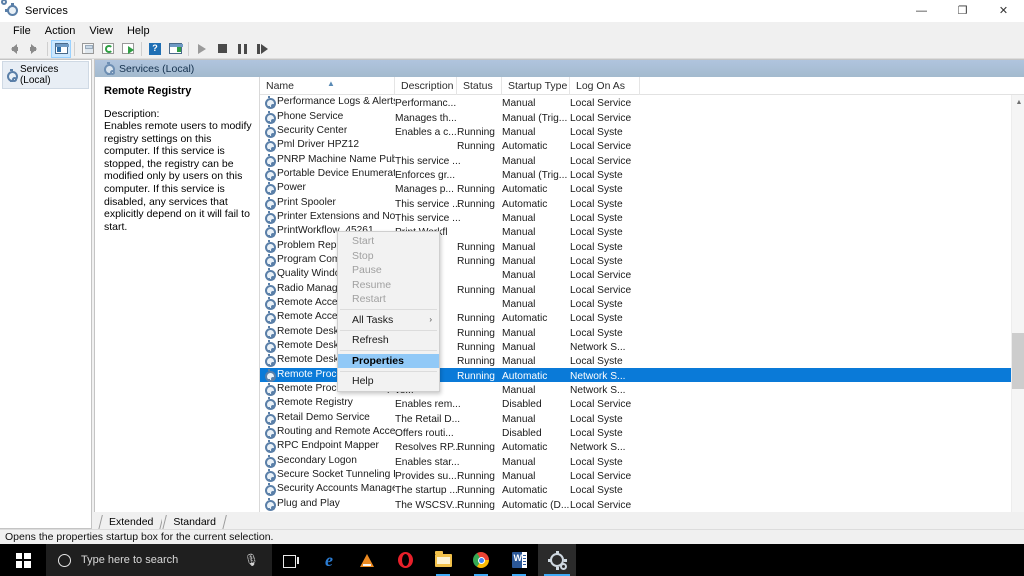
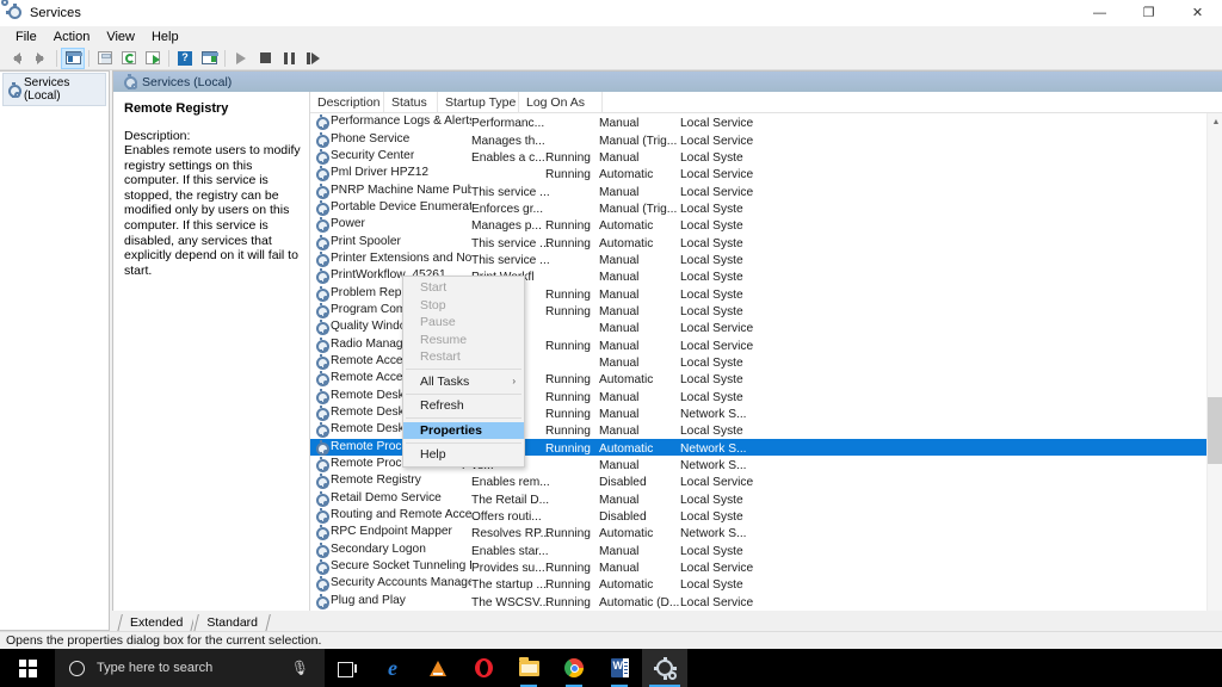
  Services
  —
  ❐
  ✕
  File
  Action
  View
  Help
  ?
  Services (Local)
  Services (Local)
  Remote Registry
  Description:
  Enables remote users to modify registry settings on this computer. If this service is stopped, the registry can be modified only by users on this computer. If this service is disabled, any services that explicitly depend on it will fail to start.
- Name
- ▲
  Description
  Status
  Startup Type
  Log On As
  Performance Logs & Alert
  Performanc...
  Manual
  Local Service
  Phone Service
  Manages th...
  Manual (Trig...
  Local Service
  Security Center
  Enables a c...
  Running
  Manual
  Local Syste
  Pml Driver HPZ12
  Running
  Automatic
  Local Service
  PNRP Machine Name Pub
  This service ...
  Manual
  Local Service
  Portable Device Enumerat
  Enforces gr...
  Manual (Trig...
  Local Syste
  Power
  Manages p...
  Running
  Automatic
  Local Syste
  Print Spooler
  This service ...
  Running
  Automatic
  Local Syste
  Printer Extensions and No
  This service ...
  Manual
  Local Syste
  Manual
  Local Syste
  Running
  Manual
  Local Syste
  Running
  Manual
  Local Syste
  Manual
  Local Service
  Running
  Manual
  Local Service
  Manual
  Local Syste
  Running
  Automatic
  Local Syste
  Running
  Manual
  Local Syste
  Running
  Manual
  Network S...
  Running
  Manual
  Local Syste
  Running
  Automatic
  Network S...
  Manual
  Network S...
  Remote Registry
  Enables rem...
  Disabled
  Local Service
  Retail Demo Service
  The Retail D...
  Manual
  Local Syste
  Routing and Remote Acce
  Offers routi...
  Disabled
  Local Syste
  RPC Endpoint Mapper
  Resolves RP...
  Running
  Automatic
  Network S...
  Secondary Logon
  Enables star...
  Manual
  Local Syste
  Secure Socket Tunneling
  Provides su...
  Running
  Manual
  Local Service
  Security Accounts Manage
  The startup ...
  Running
  Automatic
  Local Syste
  Plug and Play
  The WSCSV...
  Running
  Automatic (D...
  Local Service
  Extended
  Standard
- Opens the properties startup box for the current selection.
+ Opens the properties dialog box for the current selection.
  Start
  Stop
  Pause
  Resume
  Restart
  All Tasks
  ›
  Refresh
  Properties
  Help
  Type here to search
  🎙
  e
  W
